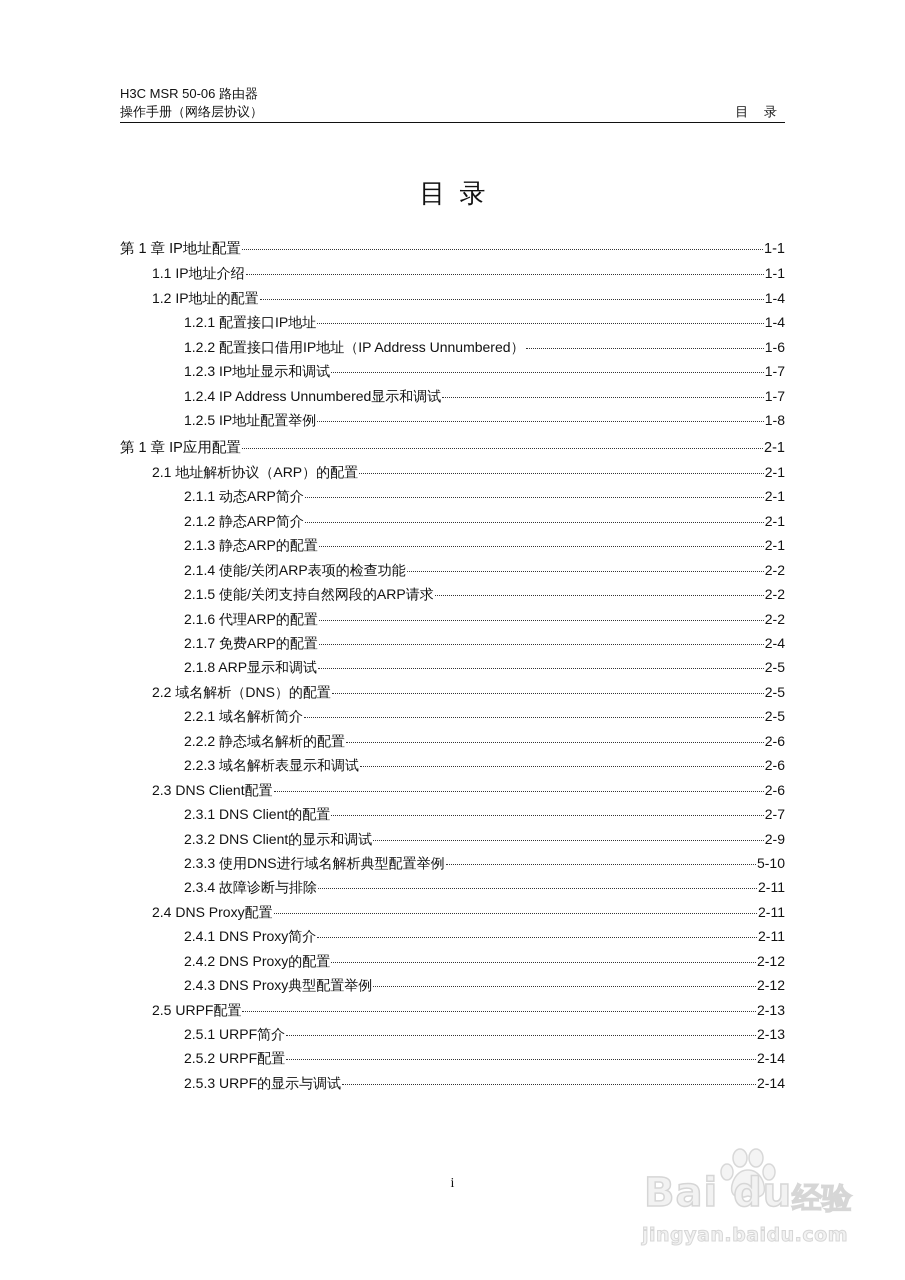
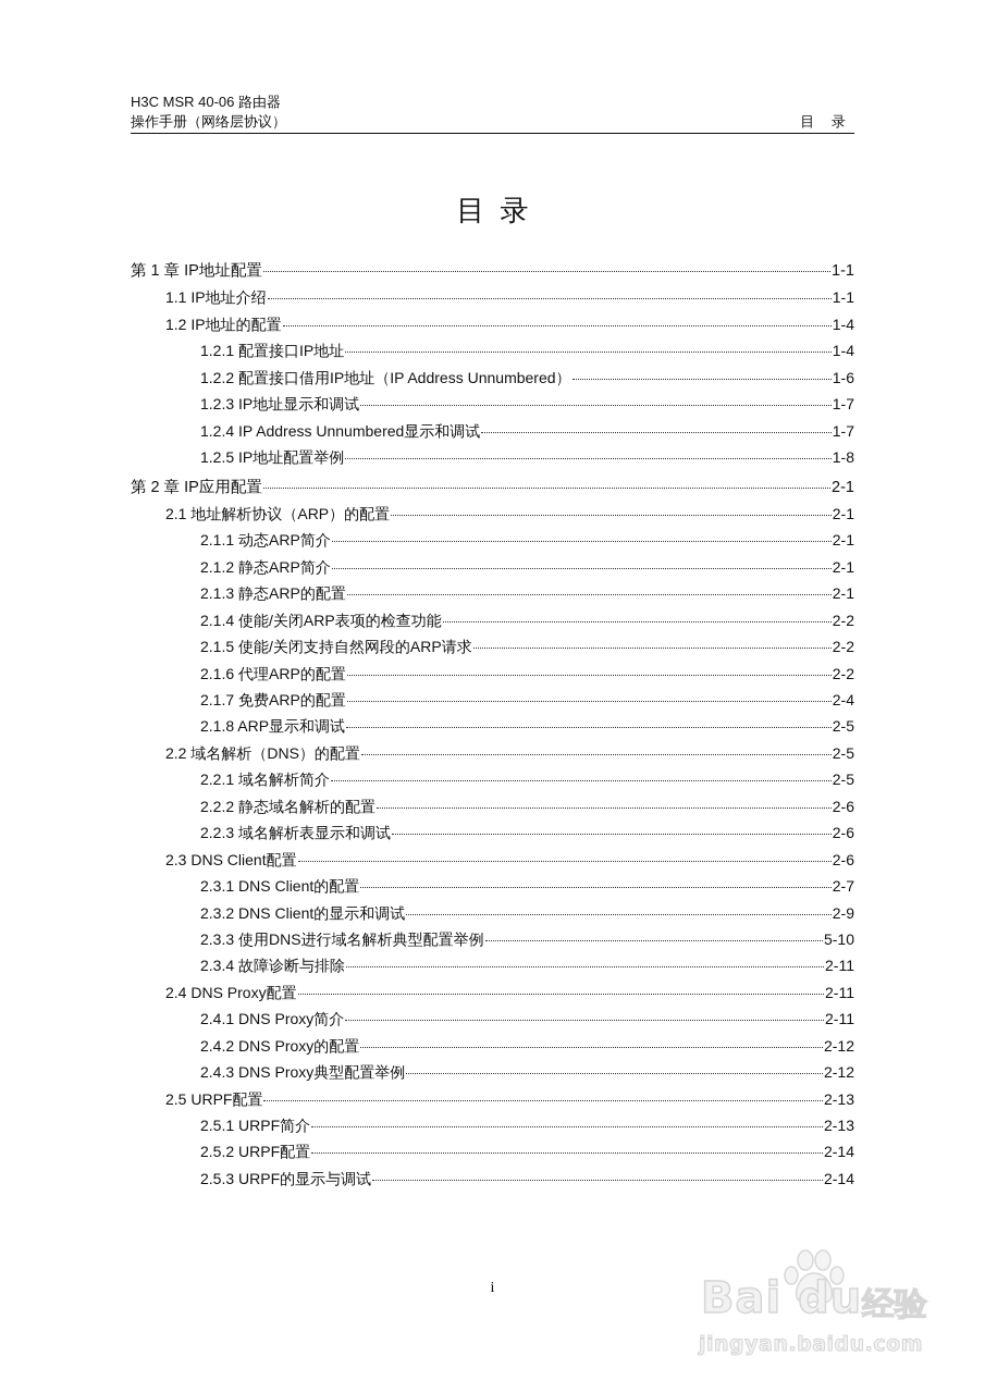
- H3C MSR 50-06 路由器
+ H3C MSR 40-06 路由器
  操作手册（网络层协议）
  目 录
  目录
  第 1 章 IP地址配置
  1-1
  1.1 IP地址介绍
  1-1
  1.2 IP地址的配置
  1-4
  1.2.1 配置接口IP地址
  1-4
  1.2.2 配置接口借用IP地址（IP Address Unnumbered）
  1-6
  1.2.3 IP地址显示和调试
  1-7
  1.2.4 IP Address Unnumbered显示和调试
  1-7
  1.2.5 IP地址配置举例
  1-8
- 第 1 章 IP应用配置
+ 第 2 章 IP应用配置
  2-1
  2.1 地址解析协议（ARP）的配置
  2-1
  2.1.1 动态ARP简介
  2-1
  2.1.2 静态ARP简介
  2-1
  2.1.3 静态ARP的配置
  2-1
  2.1.4 使能/关闭ARP表项的检查功能
  2-2
  2.1.5 使能/关闭支持自然网段的ARP请求
  2-2
  2.1.6 代理ARP的配置
  2-2
  2.1.7 免费ARP的配置
  2-4
  2.1.8 ARP显示和调试
  2-5
  2.2 域名解析（DNS）的配置
  2-5
  2.2.1 域名解析简介
  2-5
  2.2.2 静态域名解析的配置
  2-6
  2.2.3 域名解析表显示和调试
  2-6
  2.3 DNS Client配置
  2-6
  2.3.1 DNS Client的配置
  2-7
  2.3.2 DNS Client的显示和调试
  2-9
  2.3.3 使用DNS进行域名解析典型配置举例
  5-10
  2.3.4 故障诊断与排除
  2-11
  2.4 DNS Proxy配置
  2-11
  2.4.1 DNS Proxy简介
  2-11
  2.4.2 DNS Proxy的配置
  2-12
  2.4.3 DNS Proxy典型配置举例
  2-12
  2.5 URPF配置
  2-13
  2.5.1 URPF简介
  2-13
  2.5.2 URPF配置
  2-14
  2.5.3 URPF的显示与调试
  2-14
  i
  Bai du
  经验
  jingyan.baidu.com
